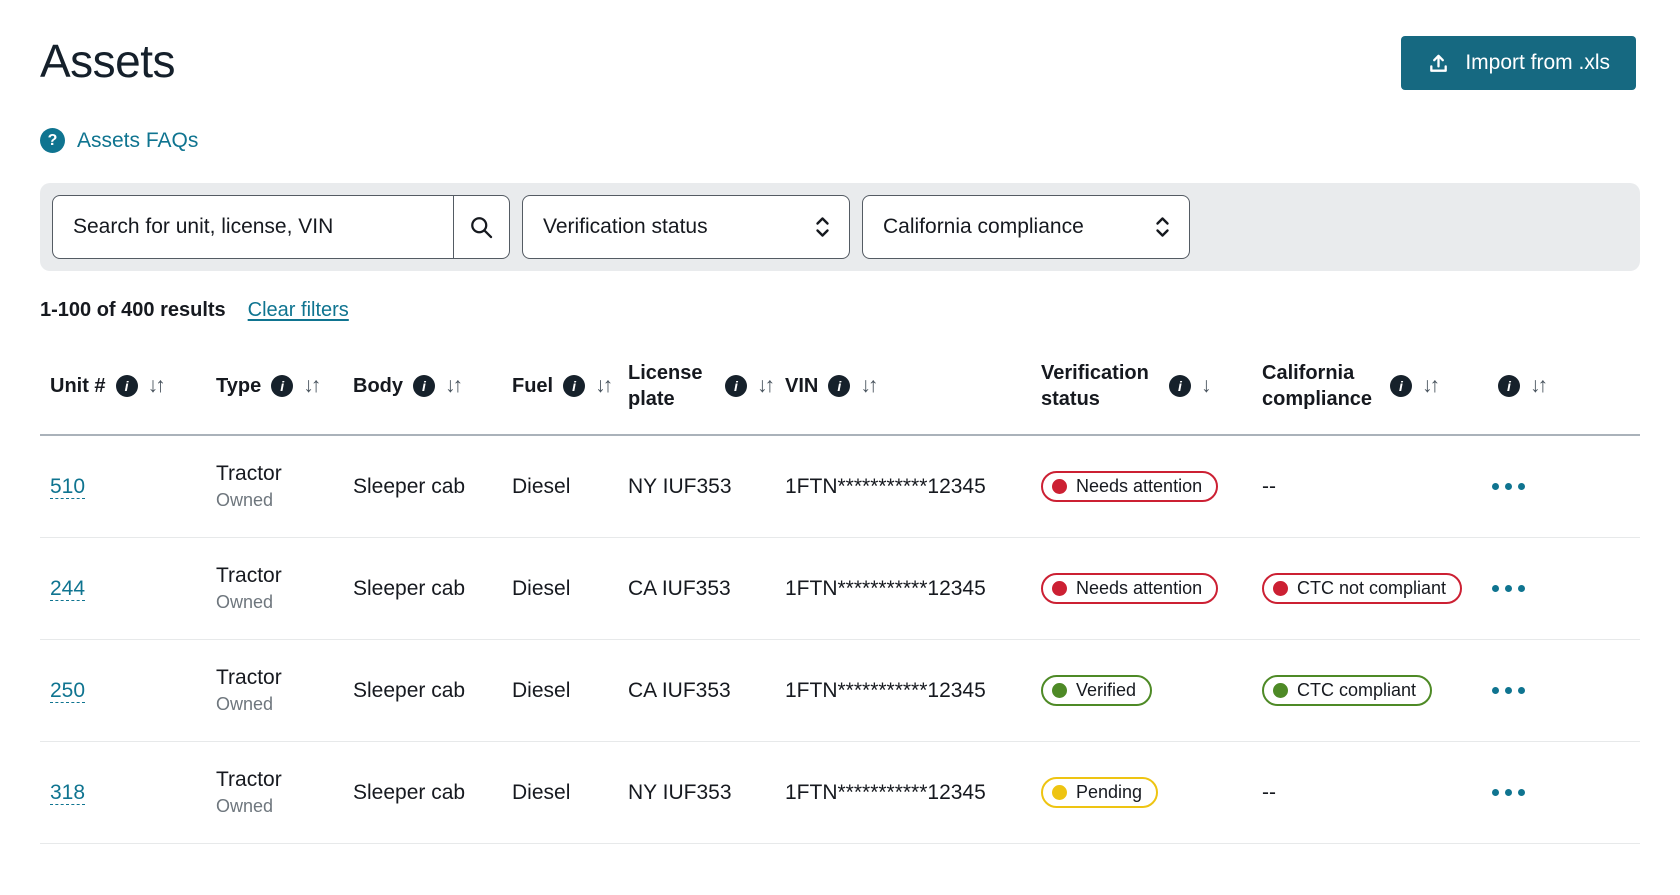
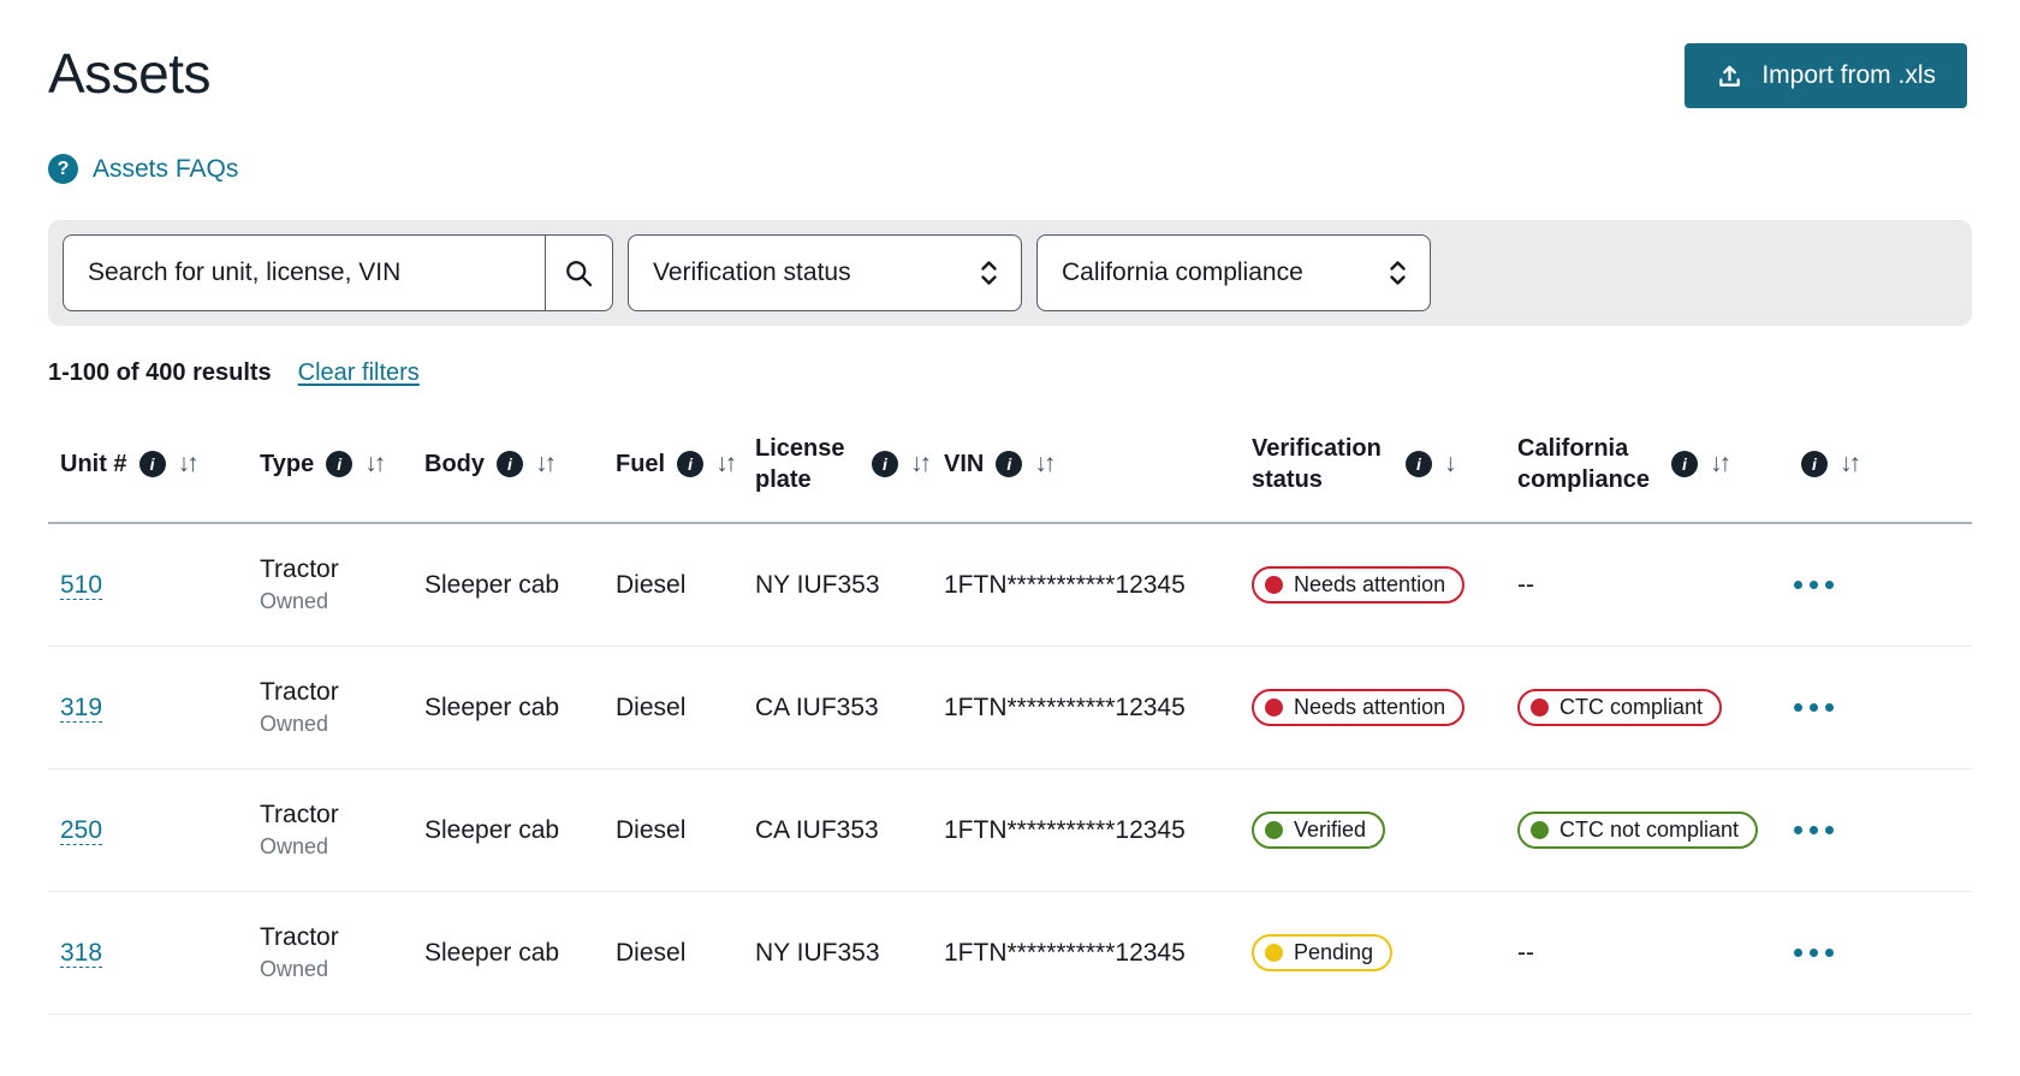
  Assets
  Import from .xls
  ?
  Assets FAQs
  Search for unit, license, VIN
  Verification status
  California compliance
  1-100 of 400 results
  Clear filters
  Unit #
  i
  ↓
  ↑
  Type
  i
  ↓
  ↑
  Body
  i
  ↓
  ↑
  Fuel
  i
  ↓
  ↑
  License plate
  i
  ↓
  ↑
  VIN
  i
  ↓
  ↑
  Verification status
  i
  ↓
  California compliance
  i
  ↓
  ↑
  i
  ↓
  ↑
  510
  Tractor
  Owned
  Sleeper cab
  Diesel
  NY IUF353
  1FTN***********12345
  Needs attention
  --
- 244
+ 319
  Tractor
  Owned
  Sleeper cab
  Diesel
  CA IUF353
  1FTN***********12345
  Needs attention
- CTC not compliant
+ CTC compliant
  250
  Tractor
  Owned
  Sleeper cab
  Diesel
  CA IUF353
  1FTN***********12345
  Verified
- CTC compliant
+ CTC not compliant
  318
  Tractor
  Owned
  Sleeper cab
  Diesel
  NY IUF353
  1FTN***********12345
  Pending
  --
